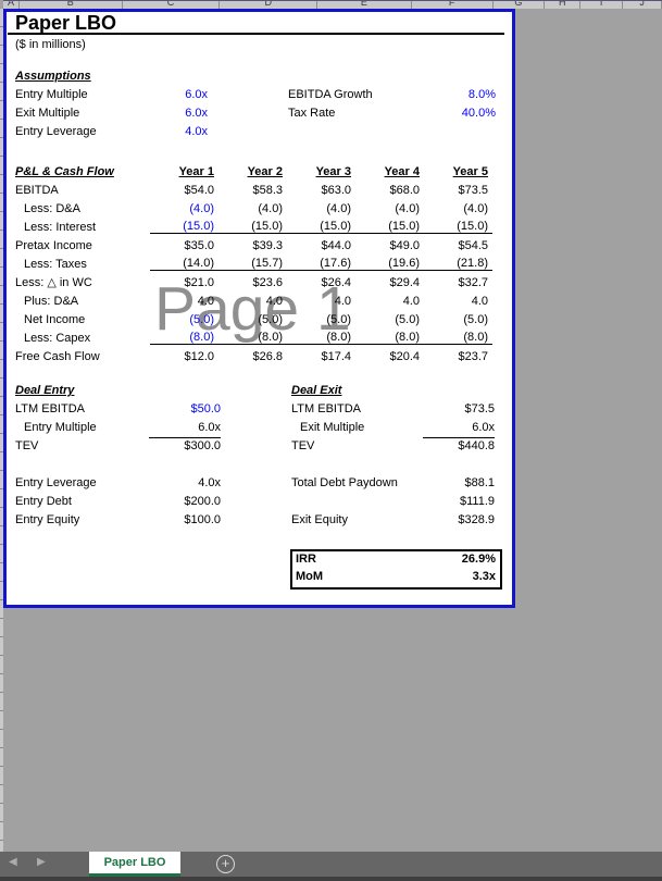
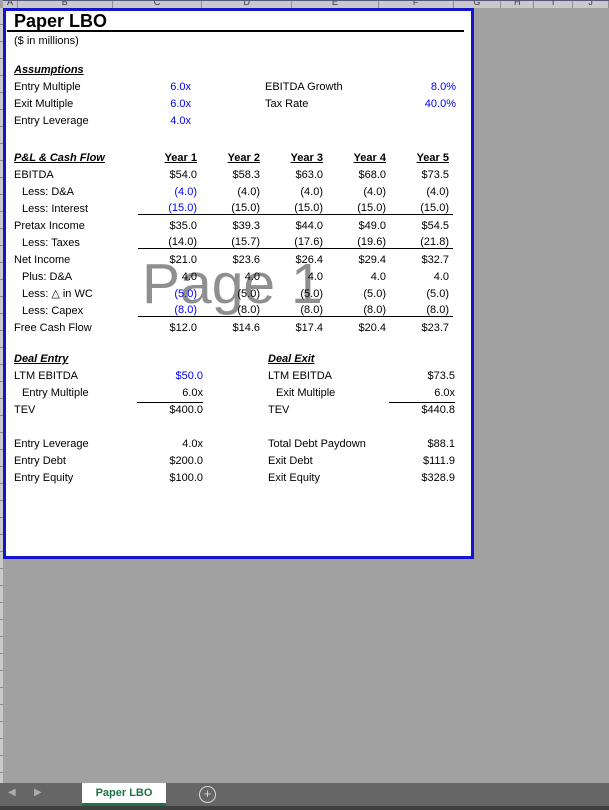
  A
  B
  C
  D
  E
  F
  G
  H
  I
  J
  Page 1
  Paper LBO
  ($ in millions)
  Assumptions
  Entry Multiple
  6.0x
  EBITDA Growth
  8.0%
  Exit Multiple
  6.0x
  Tax Rate
  40.0%
  Entry Leverage
  4.0x
  P&L & Cash Flow
  Year 1
  Year 2
  Year 3
  Year 4
  Year 5
  EBITDA
  $54.0
  $58.3
  $63.0
  $68.0
  $73.5
  Less: D&A
  (4.0)
  (4.0)
  (4.0)
  (4.0)
  (4.0)
  Less: Interest
  (15.0)
  (15.0)
  (15.0)
  (15.0)
  (15.0)
  Pretax Income
  $35.0
  $39.3
  $44.0
  $49.0
  $54.5
  Less: Taxes
  (14.0)
  (15.7)
  (17.6)
  (19.6)
  (21.8)
- Less: △ in WC
+ Net Income
  $21.0
  $23.6
  $26.4
  $29.4
  $32.7
  Plus: D&A
  4.0
  4.0
  4.0
  4.0
  4.0
- Net Income
+ Less: △ in WC
  (5.0)
  (5.0)
  (5.0)
  (5.0)
  (5.0)
  Less: Capex
  (8.0)
  (8.0)
  (8.0)
  (8.0)
  (8.0)
  Free Cash Flow
  $12.0
- $26.8
+ $14.6
  $17.4
  $20.4
  $23.7
  Deal Entry
  LTM EBITDA
  $50.0
  Entry Multiple
  6.0x
  TEV
- $300.0
+ $400.0
  Entry Leverage
  4.0x
  Entry Debt
  $200.0
  Entry Equity
  $100.0
  Deal Exit
  LTM EBITDA
  $73.5
  Exit Multiple
  6.0x
  TEV
  $440.8
  Total Debt Paydown
  $88.1
+ Exit Debt
  $111.9
  Exit Equity
  $328.9
- IRR
- 26.9%
- MoM
- 3.3x
  ◀
  ▶
  Paper LBO
  +
